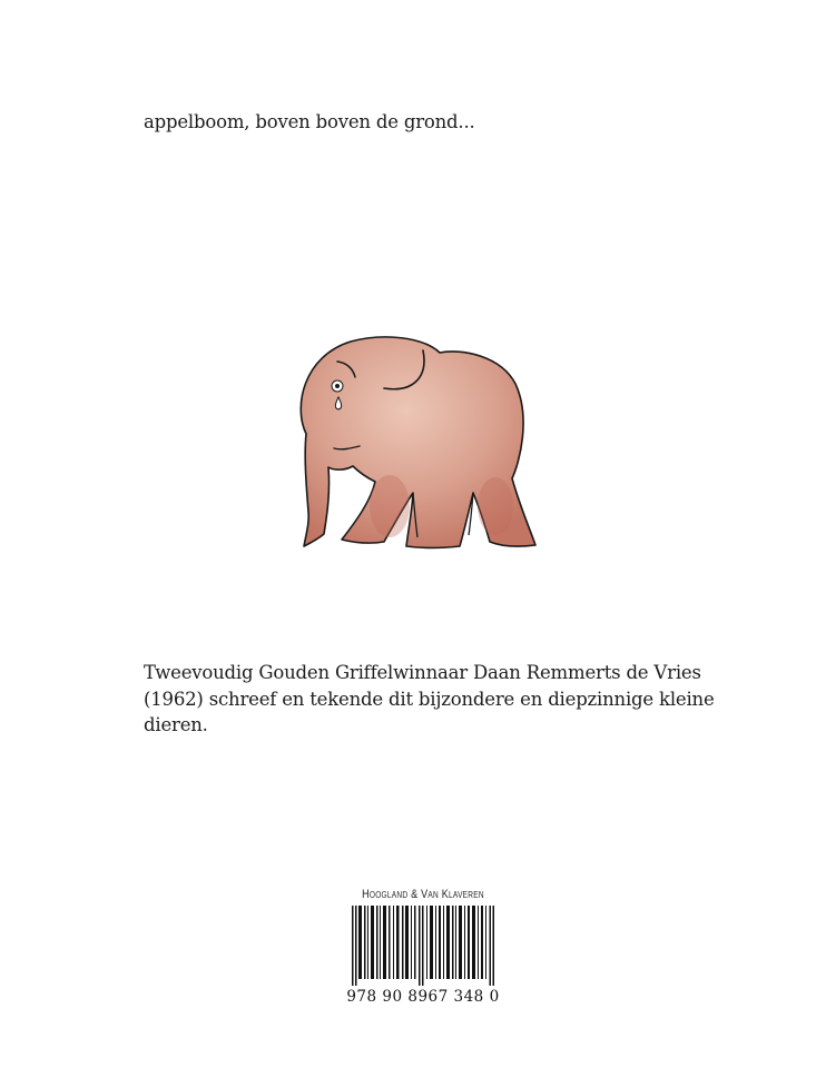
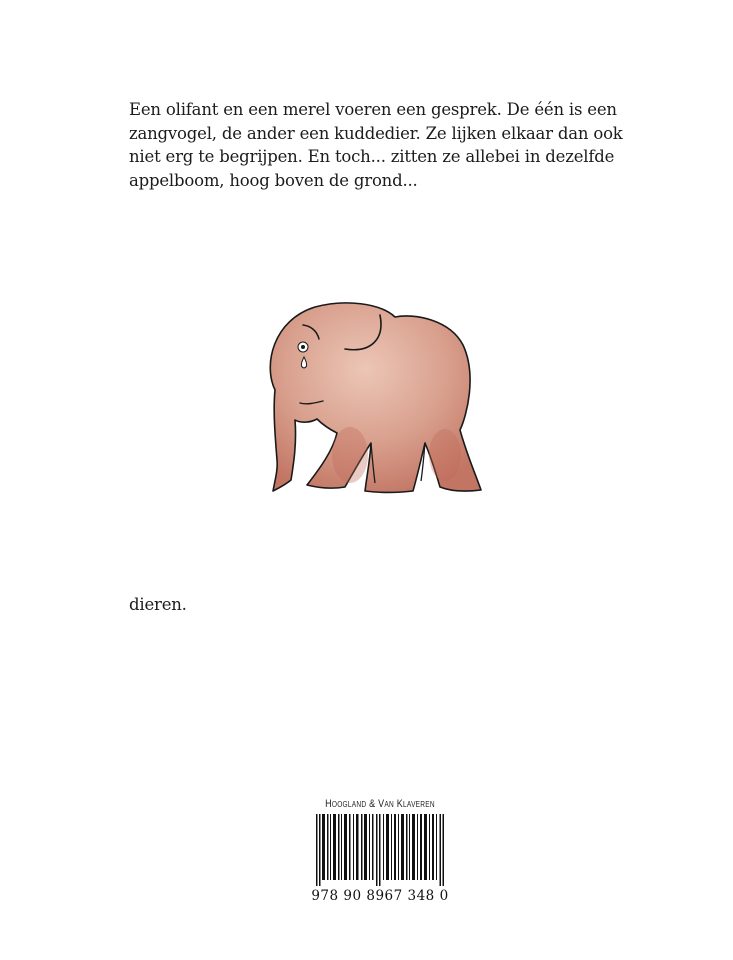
+ Een olifant en een merel voeren een gesprek. De één is een
+ zangvogel, de ander een kuddedier. Ze lijken elkaar dan ook
+ niet erg te begrijpen. En toch... zitten ze allebei in dezelfde
- appelboom, boven boven de grond...
+ appelboom, hoog boven de grond...
- Tweevoudig Gouden Griffelwinnaar Daan Remmerts de Vries
- (1962) schreef en tekende dit bijzondere en diepzinnige kleine
  dieren.
  Hoogland & Van Klaveren
  978 90 8967 348 0
